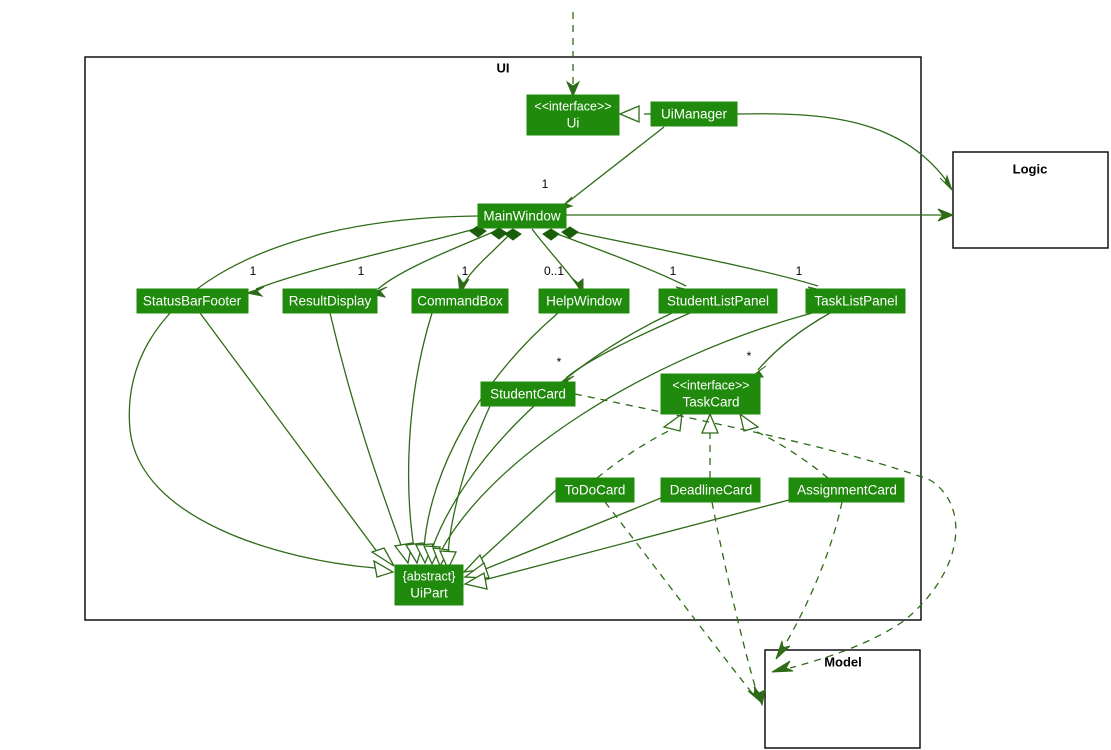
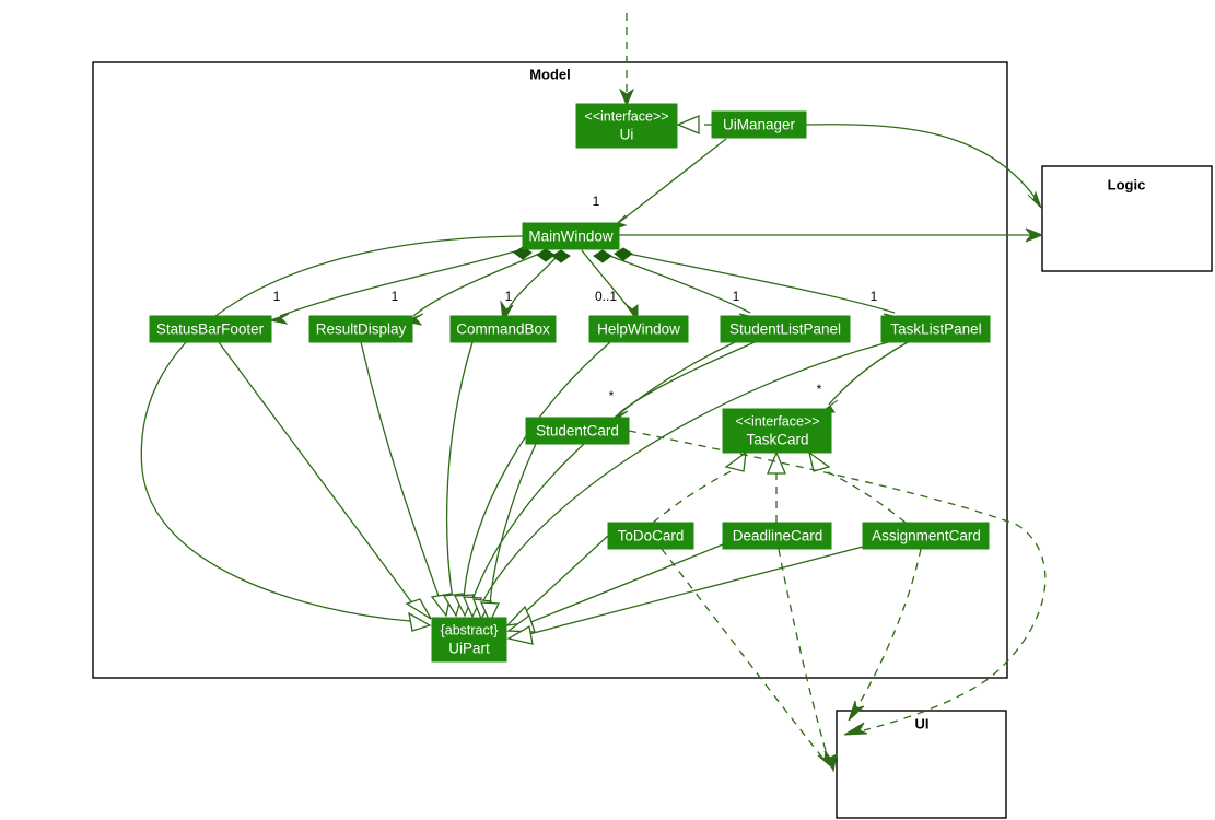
- UI
+ Model
  Logic
- Model
+ UI
  <<interface>>
  Ui
  UiManager
  MainWindow
  StatusBarFooter
  ResultDisplay
  CommandBox
  HelpWindow
  StudentListPanel
  TaskListPanel
  StudentCard
  <<interface>>
  TaskCard
  ToDoCard
  DeadlineCard
  AssignmentCard
  {abstract}
  UiPart
  1
  1
  1
  1
  0..1
  1
  1
  *
  *
